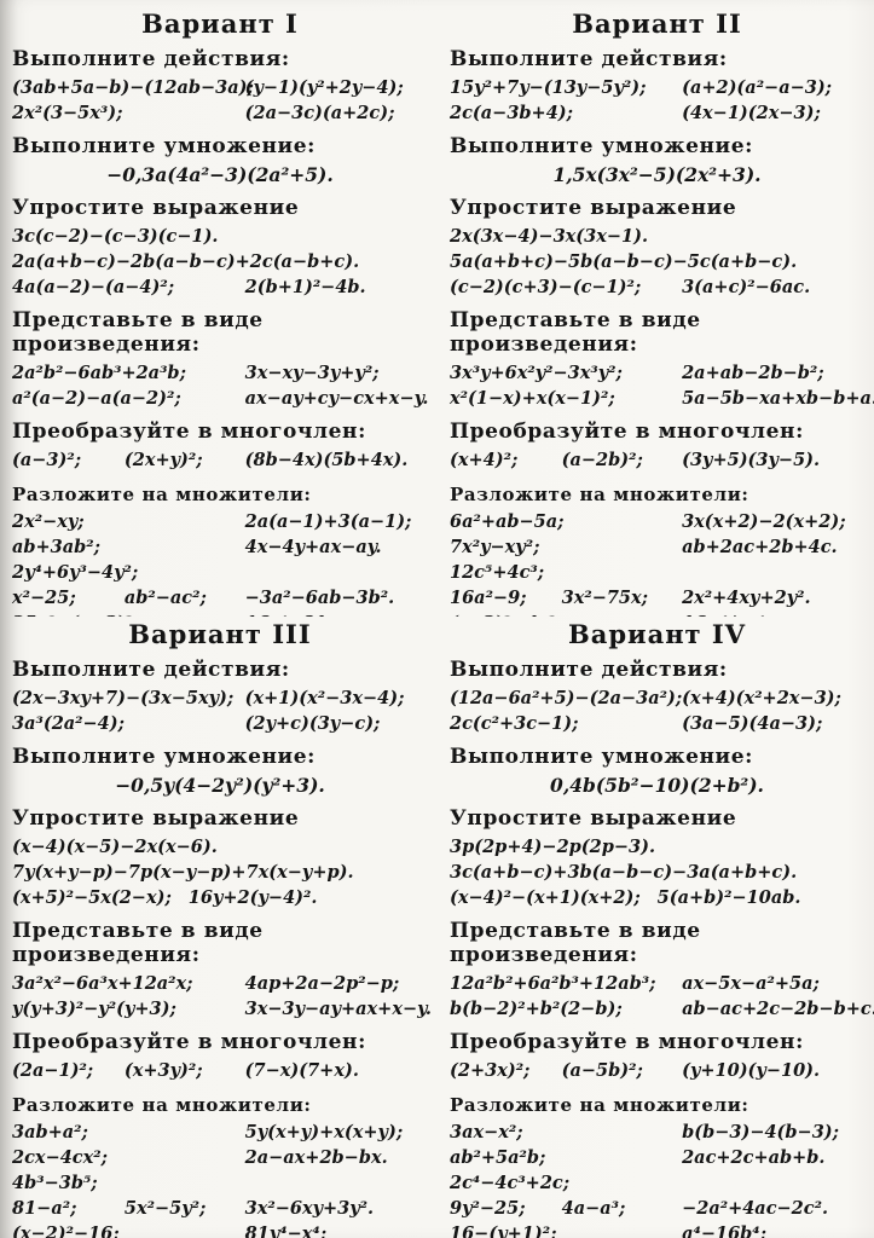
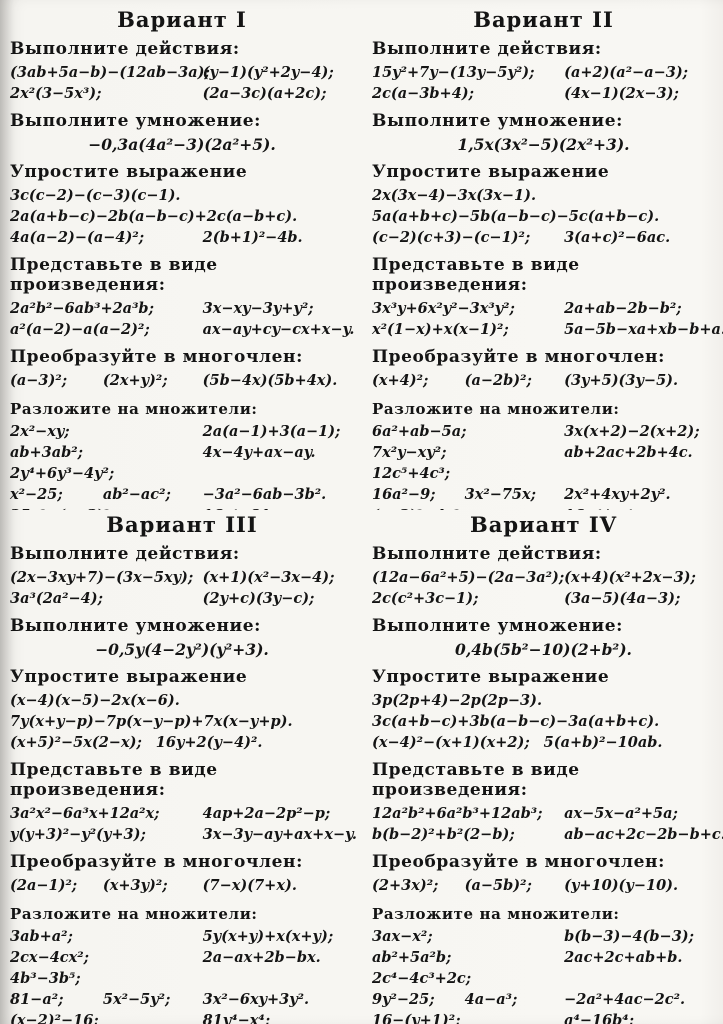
  Вариант I
  Выполните действия:
  (3ab+5a−b)−(12ab−3a)
  (y−1)(y²+2y−4);
  2x²(3−5x³);
  (2a−3c)(a+2c);
  Выполните умножение:
  −0,3a(4a²−3)(2a²+5).
  Упростите выражение
  3c(c−2)−(c−3)(c−1).
  2a(a+b−c)−2b(a−b−c)+2c(a−b+c).
  4a(a−2)−(a−4)²;
  2(b+1)²−4b.
  Представьте в виде произведения:
  2a²b²−6ab³+2a³b;
  3x−xy−3y+y²;
  a²(a−2)−a(a−2)²;
  ax−ay+cy−cx+x−y.
  Преобразуйте в многочлен:
  (a−3)²;
  (2x+y)²;
- (8b−4x)(5b+4x).
+ (5b−4x)(5b+4x).
  Разложите на множители:
  2x²−xy;
  2a(a−1)+3(a−1);
  ab+3ab²;
  4x−4y+ax−ay.
  2y⁴+6y³−4y²;
  x²−25;
  ab²−ac²;
  −3a²−6ab−3b².
  Вариант II
  Выполните действия:
  15y²+7y−(13y−5y²);
  (a+2)(a²−a−3);
  2c(a−3b+4);
  (4x−1)(2x−3);
  Выполните умножение:
  1,5x(3x²−5)(2x²+3).
  Упростите выражение
  2x(3x−4)−3x(3x−1).
  5a(a+b+c)−5b(a−b−c)−5c(a+b−c).
  (c−2)(c+3)−(c−1)²;
  3(a+c)²−6ac.
  Представьте в виде произведения:
  3x³y+6x²y²−3x³y²;
  2a+ab−2b−b²;
  x²(1−x)+x(x−1)²;
  5a−5b−xa+xb−b+a
  Преобразуйте в многочлен:
  (x+4)²;
  (a−2b)²;
  (3y+5)(3y−5).
  Разложите на множители:
  6a²+ab−5a;
  3x(x+2)−2(x+2);
  7x²y−xy²;
  ab+2ac+2b+4c.
  12c⁵+4c³;
  16a²−9;
  3x²−75x;
  2x²+4xy+2y².
  Вариант III
  Выполните действия:
  (2x−3xy+7)−(3x−5xy);
  (x+1)(x²−3x−4);
  3a³(2a²−4);
  (2y+c)(3y−c);
  Выполните умножение:
  −0,5y(4−2y²)(y²+3).
  Упростите выражение
  (x−4)(x−5)−2x(x−6).
  7y(x+y−p)−7p(x−y−p)+7x(x−y+p).
  (x+5)²−5x(2−x);
  16y+2(y−4)².
  Представьте в виде произведения:
  3a²x²−6a³x+12a²x;
  4ap+2a−2p²−p;
  y(y+3)²−y²(y+3);
  3x−3y−ay+ax+x−y.
  Преобразуйте в многочлен:
  (2a−1)²;
  (x+3y)²;
  (7−x)(7+x).
  Разложите на множители:
  3ab+a²;
  5y(x+y)+x(x+y);
  2cx−4cx²;
  2a−ax+2b−bx.
  4b³−3b⁵;
  81−a²;
  5x²−5y²;
  3x²−6xy+3y².
  (x−2)²−16;
  81y⁴−x⁴;
  Вариант IV
  Выполните действия:
  (12a−6a²+5)−(2a−3a²);
  (x+4)(x²+2x−3);
  2c(c²+3c−1);
  (3a−5)(4a−3);
  Выполните умножение:
  0,4b(5b²−10)(2+b²).
  Упростите выражение
  3p(2p+4)−2p(2p−3).
  3c(a+b−c)+3b(a−b−c)−3a(a+b+c).
  (x−4)²−(x+1)(x+2);
  5(a+b)²−10ab.
  Представьте в виде произведения:
  12a²b²+6a²b³+12ab³;
  ax−5x−a²+5a;
  b(b−2)²+b²(2−b);
  ab−ac+2c−2b−b+c
  Преобразуйте в многочлен:
  (2+3x)²;
  (a−5b)²;
  (y+10)(y−10).
  Разложите на множители:
  3ax−x²;
  b(b−3)−4(b−3);
  ab²+5a²b;
  2ac+2c+ab+b.
  2c⁴−4c³+2c;
  9y²−25;
  4a−a³;
  −2a²+4ac−2c².
  16−(y+1)²;
  a⁴−16b⁴;
